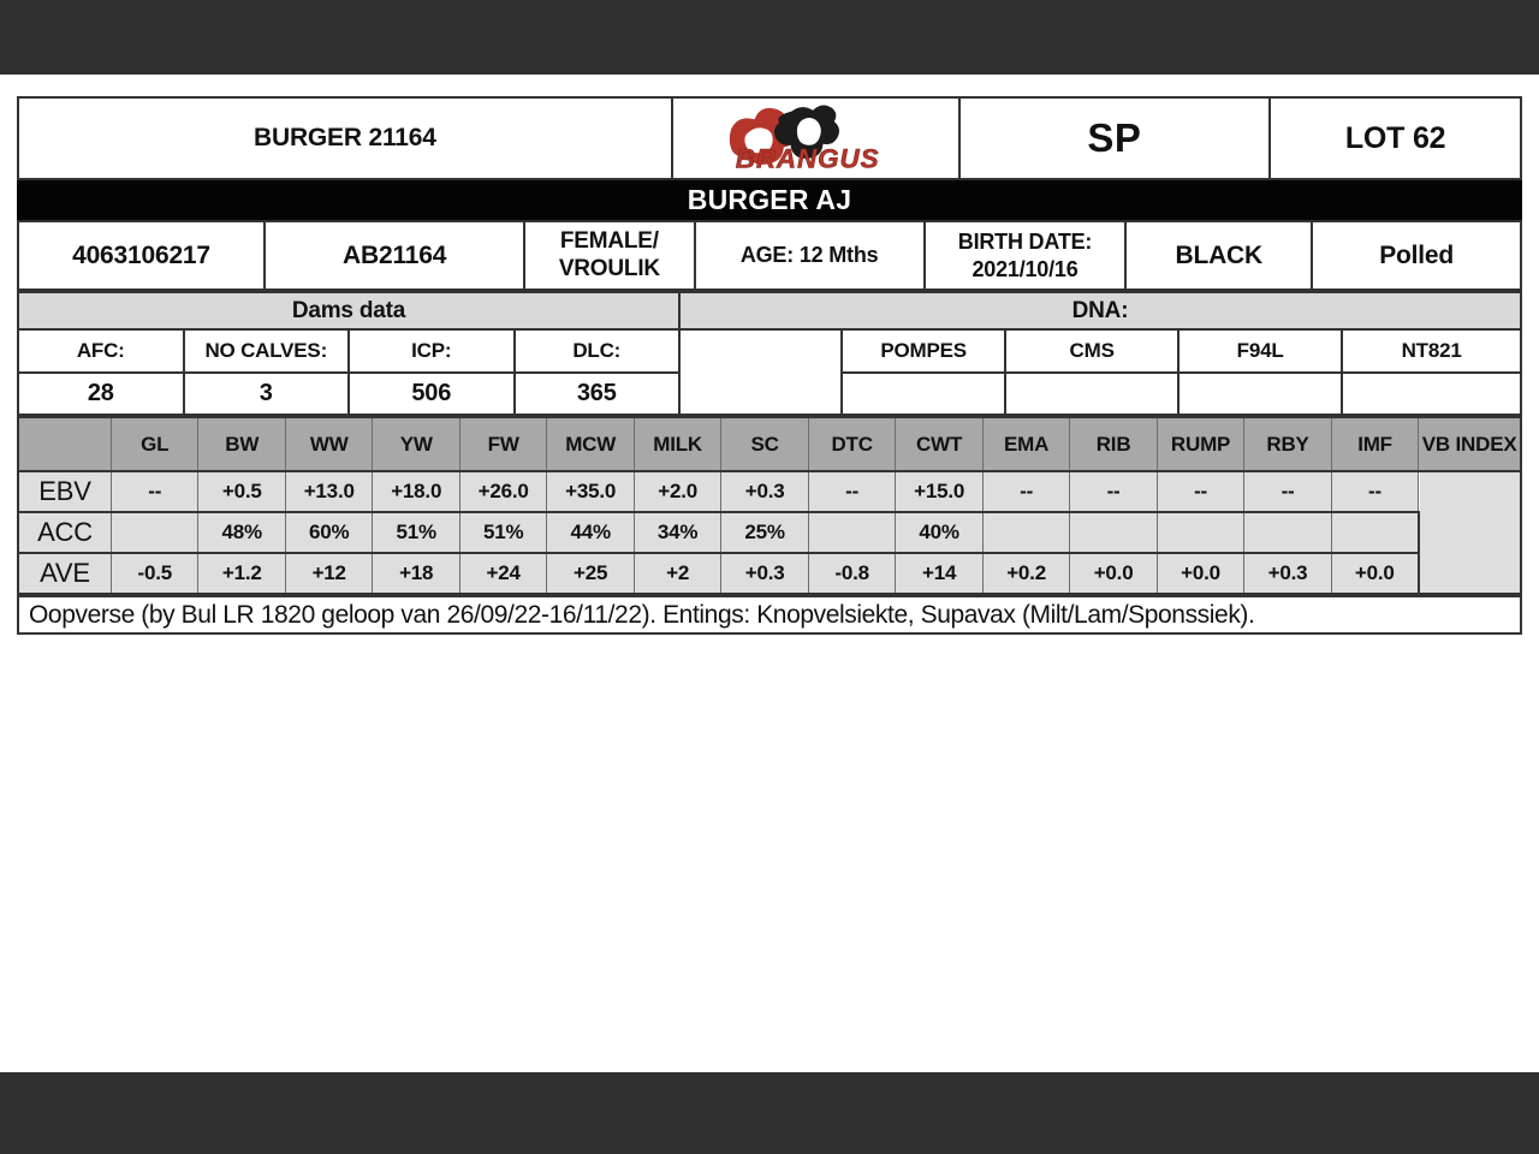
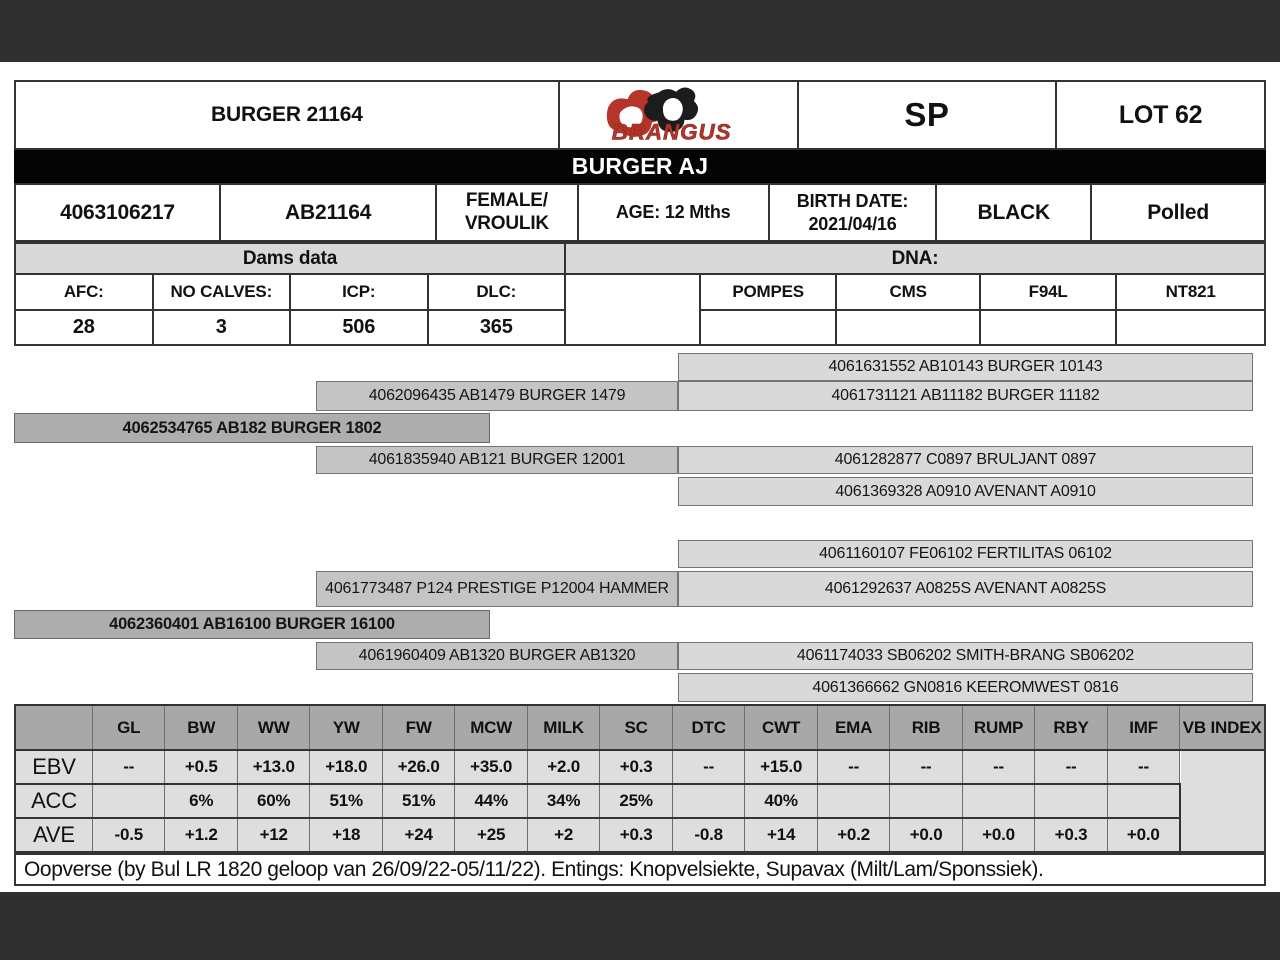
  BURGER 21164	BRANGUS	SP	LOT 62
  BURGER AJ
- 4063106217	AB21164	FEMALE/ VROULIK	AGE: 12 Mths	BIRTH DATE: 2021/10/16	BLACK	Polled
+ 4063106217	AB21164	FEMALE/ VROULIK	AGE: 12 Mths	BIRTH DATE: 2021/04/16	BLACK	Polled
  Dams data	DNA:
  AFC:	NO CALVES:	ICP:	DLC:		POMPES	CMS	F94L	NT821
  28	3	506	365
+ 4061631552 AB10143 BURGER 10143
+ 4062096435 AB1479 BURGER 1479
+ 4061731121 AB11182 BURGER 11182
+ 4062534765 AB182 BURGER 1802
+ 4061835940 AB121 BURGER 12001
+ 4061282877 C0897 BRULJANT 0897
+ 4061369328 A0910 AVENANT A0910
+ 4061160107 FE06102 FERTILITAS 06102
+ 4061773487 P124 PRESTIGE P12004 HAMMER
+ 4061292637 A0825S AVENANT A0825S
+ 4062360401 AB16100 BURGER 16100
+ 4061960409 AB1320 BURGER AB1320
+ 4061174033 SB06202 SMITH-BRANG SB06202
+ 4061366662 GN0816 KEEROMWEST 0816
  	GL	BW	WW	YW	FW	MCW	MILK	SC	DTC	CWT	EMA	RIB	RUMP	RBY	IMF	VB INDEX
  EBV	--	+0.5	+13.0	+18.0	+26.0	+35.0	+2.0	+0.3	--	+15.0	--	--	--	--	--
- ACC		48%	60%	51%	51%	44%	34%	25%		40%
+ ACC		6%	60%	51%	51%	44%	34%	25%		40%
  AVE	-0.5	+1.2	+12	+18	+24	+25	+2	+0.3	-0.8	+14	+0.2	+0.0	+0.0	+0.3	+0.0
- Oopverse (by Bul LR 1820 geloop van 26/09/22-16/11/22). Entings: Knopvelsiekte, Supavax (Milt/Lam/Sponssiek).
+ Oopverse (by Bul LR 1820 geloop van 26/09/22-05/11/22). Entings: Knopvelsiekte, Supavax (Milt/Lam/Sponssiek).
